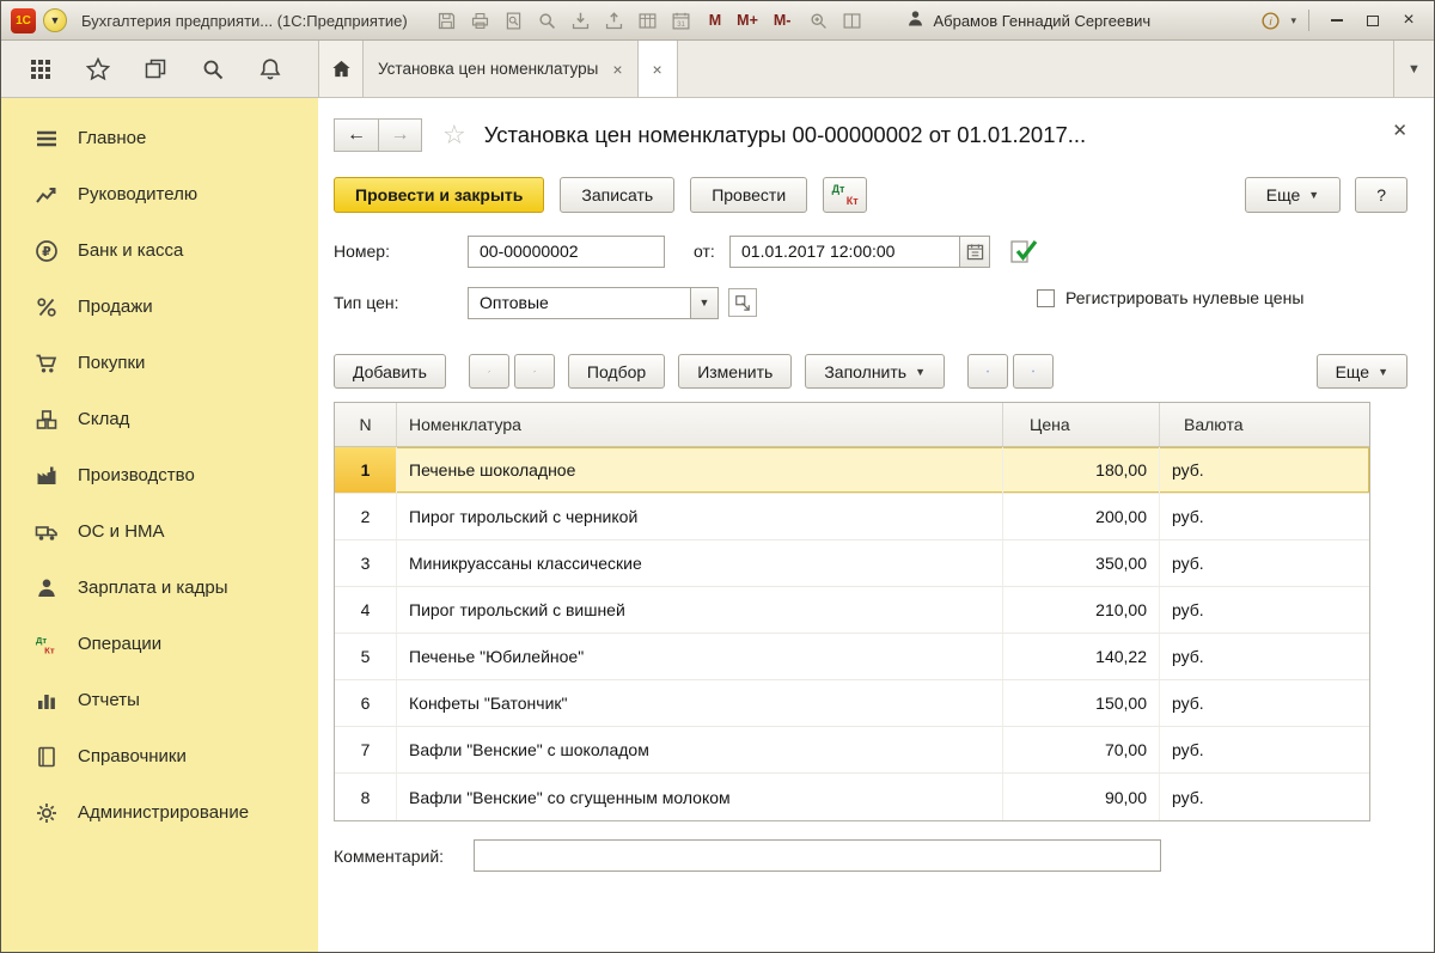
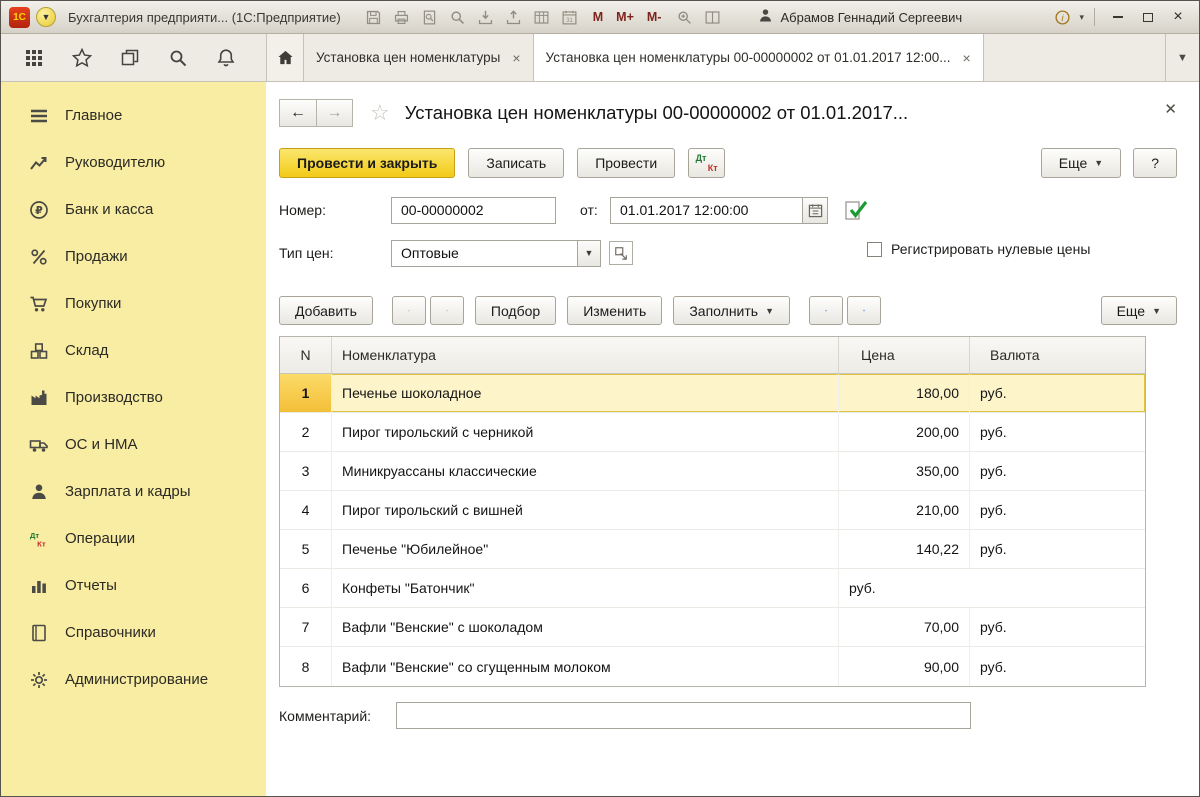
  1С
  ▼
  Бухгалтерия предприяти... (1С:Предприятие)
  M
  M+
  M-
  Абрамов Геннадий Сергеевич
  i
  ▾
  ×
  Установка цен номенклатуры
  ×
+ Установка цен номенклатуры 00-00000002 от 01.01.2017 12:00...
  ×
  ▼
  Главное
  Руководителю
  ₽
  Банк и касса
  Продажи
  Покупки
  Склад
  Производство
  ОС и НМА
  Зарплата и кадры
  Дт
  Кт
  Операции
  Отчеты
  Справочники
  Администрирование
  ←
  →
  ☆
  Установка цен номенклатуры 00-00000002 от 01.01.2017...
  ✕
  Провести и закрыть
  Записать
  Провести
  Дт
  Кт
  Еще
  ▼
  ?
  Номер:
  00-00000002
  от:
  01.01.2017 12:00:00
  Тип цен:
  Оптовые
  ▼
  Регистрировать нулевые цены
  Добавить
  Подбор
  Изменить
  Заполнить
  ▼
  Еще
  ▼
  N
  Номенклатура
  Цена
  Валюта
  1
  Печенье шоколадное
  180,00
  руб.
  2
  Пирог тирольский с черникой
  200,00
  руб.
  3
  Миникруассаны классические
  350,00
  руб.
  4
  Пирог тирольский с вишней
  210,00
  руб.
  5
  Печенье "Юбилейное"
  140,22
  руб.
  6
  Конфеты "Батончик"
- 150,00
  руб.
  7
  Вафли "Венские" с шоколадом
  70,00
  руб.
  8
  Вафли "Венские" со сгущенным молоком
  90,00
  руб.
  Комментарий:
